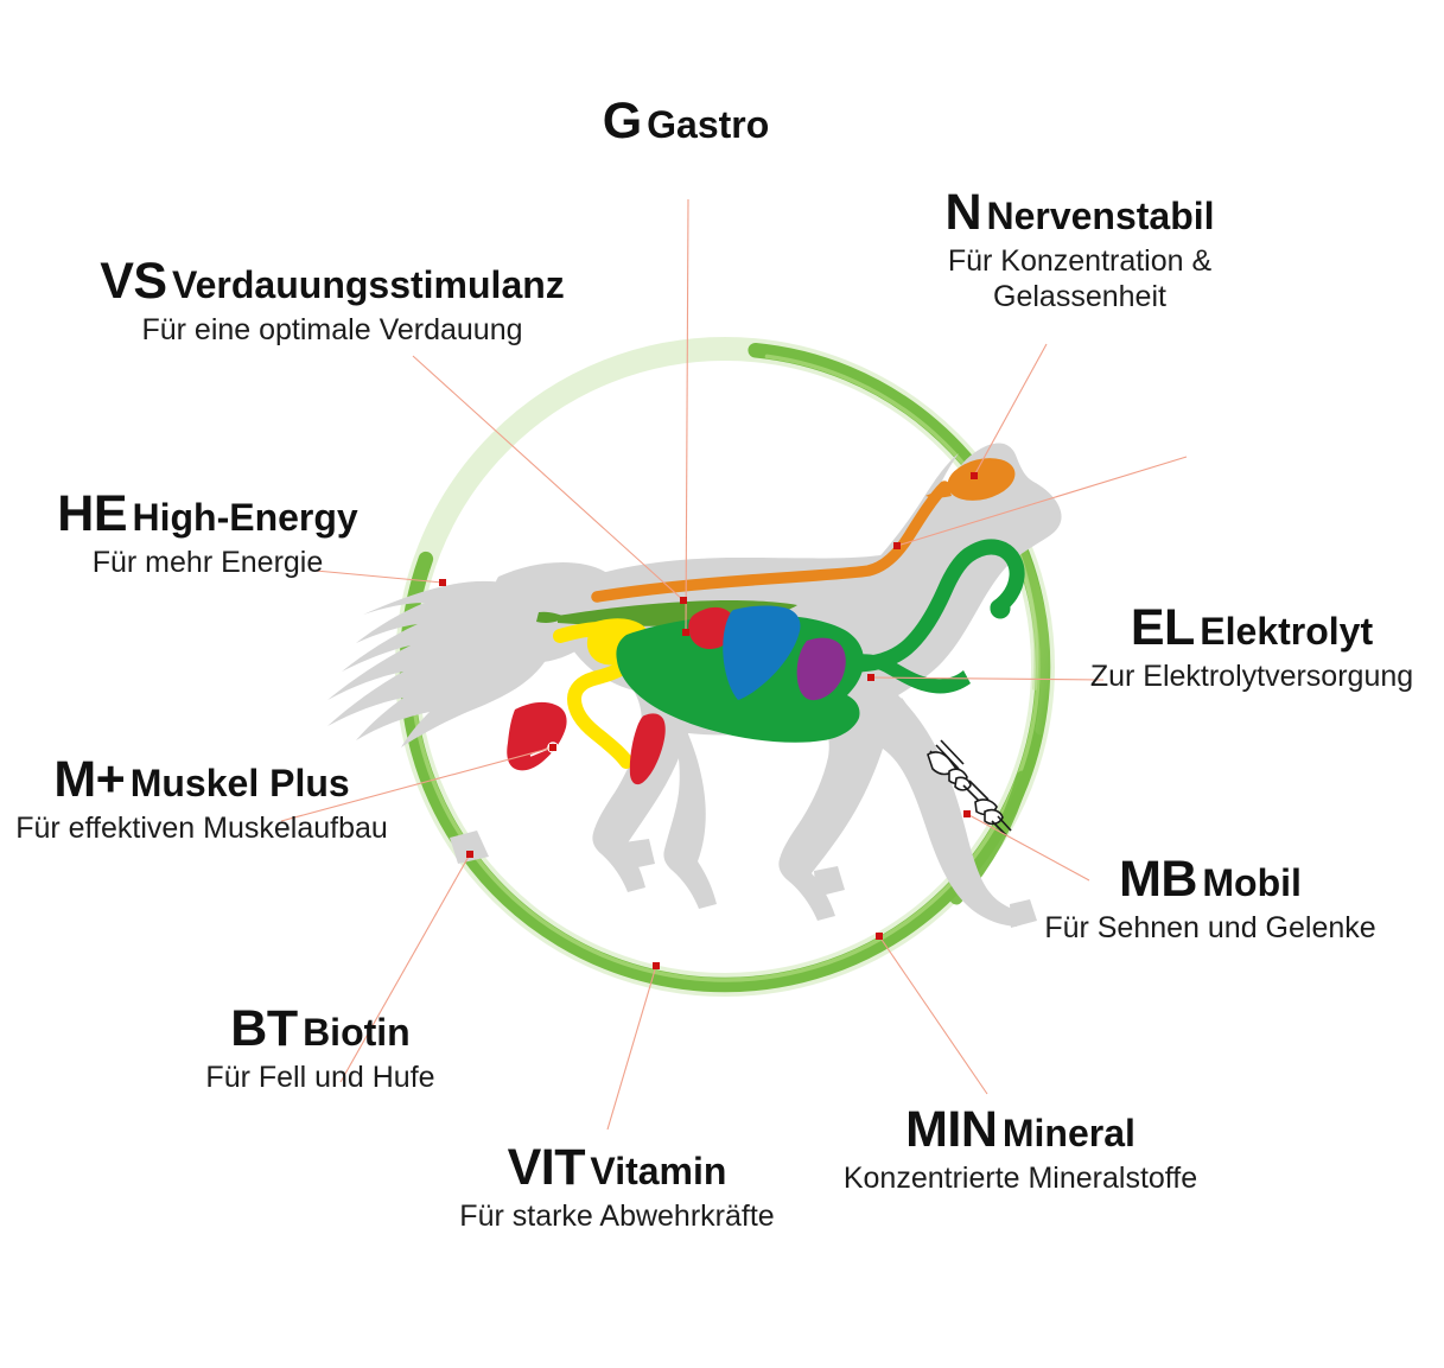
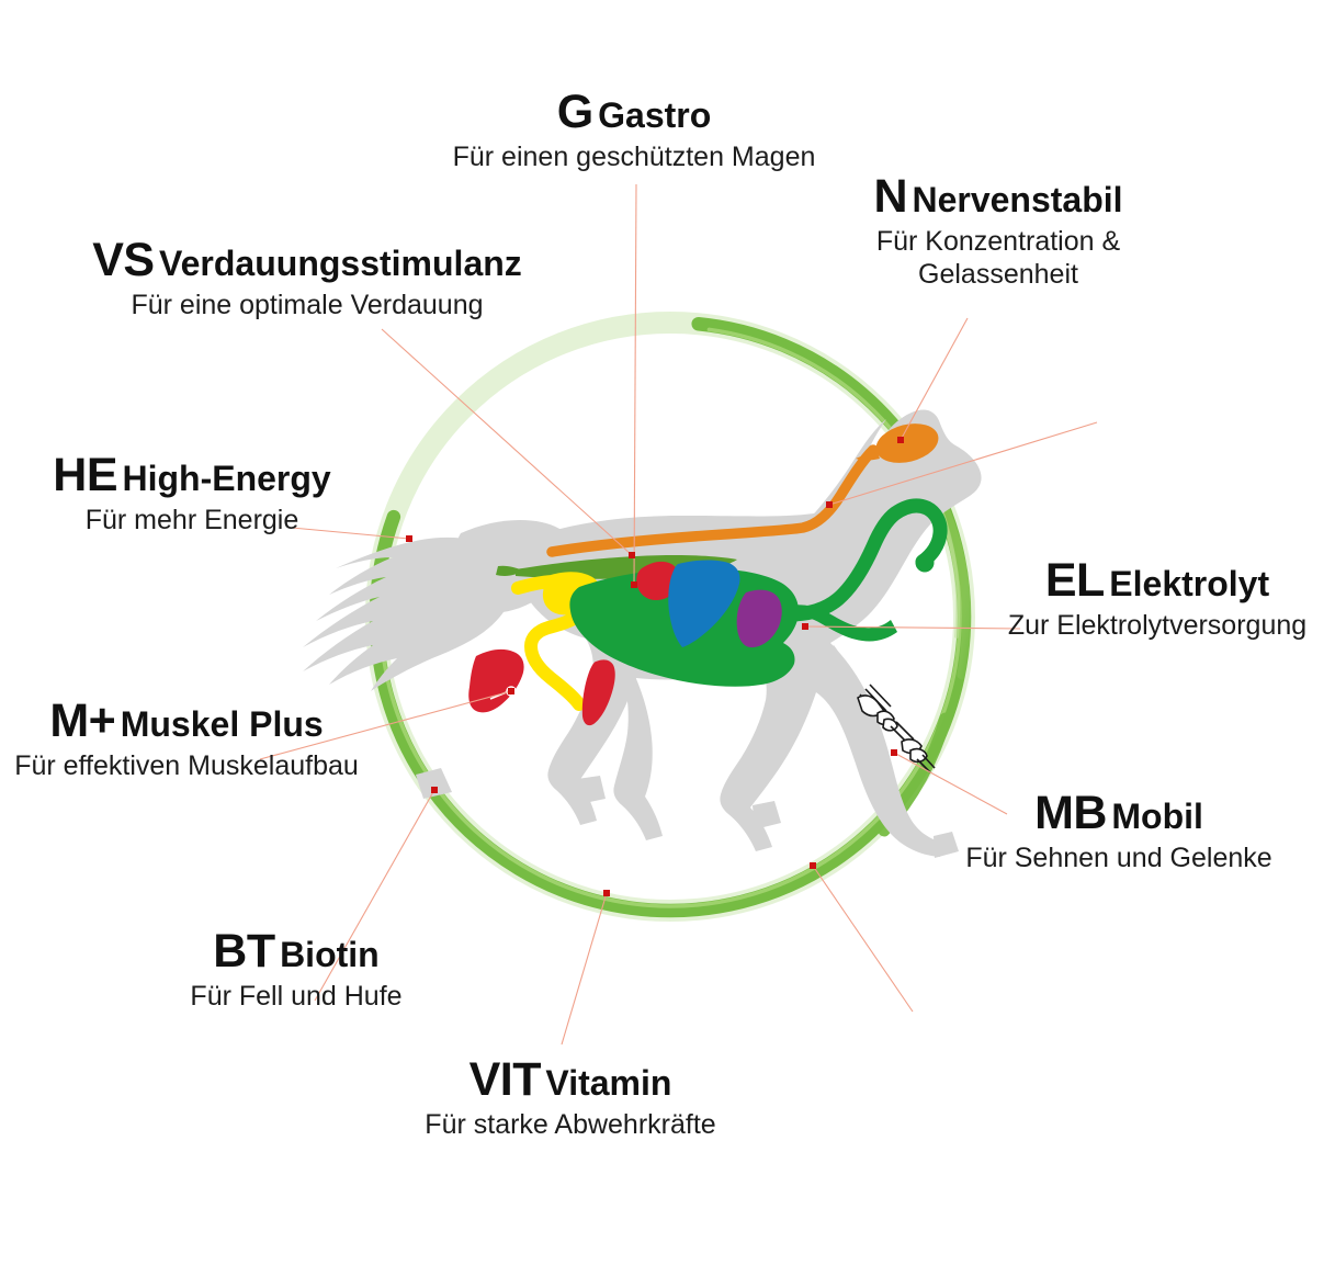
  G Gastro
+ Für einen geschützten Magen
  N Nervenstabil
  Für Konzentration &
  Gelassenheit
  VS Verdauungsstimulanz
  Für eine optimale Verdauung
  HE High-Energy
  Für mehr Energie
  EL Elektrolyt
  Zur Elektrolytversorgung
  M+ Muskel Plus
  Für effektiven Muskelaufbau
  MB Mobil
  Für Sehnen und Gelenke
  BT Biotin
  Für Fell und Hufe
- MIN Mineral
- Konzentrierte Mineralstoffe
  VIT Vitamin
  Für starke Abwehrkräfte
